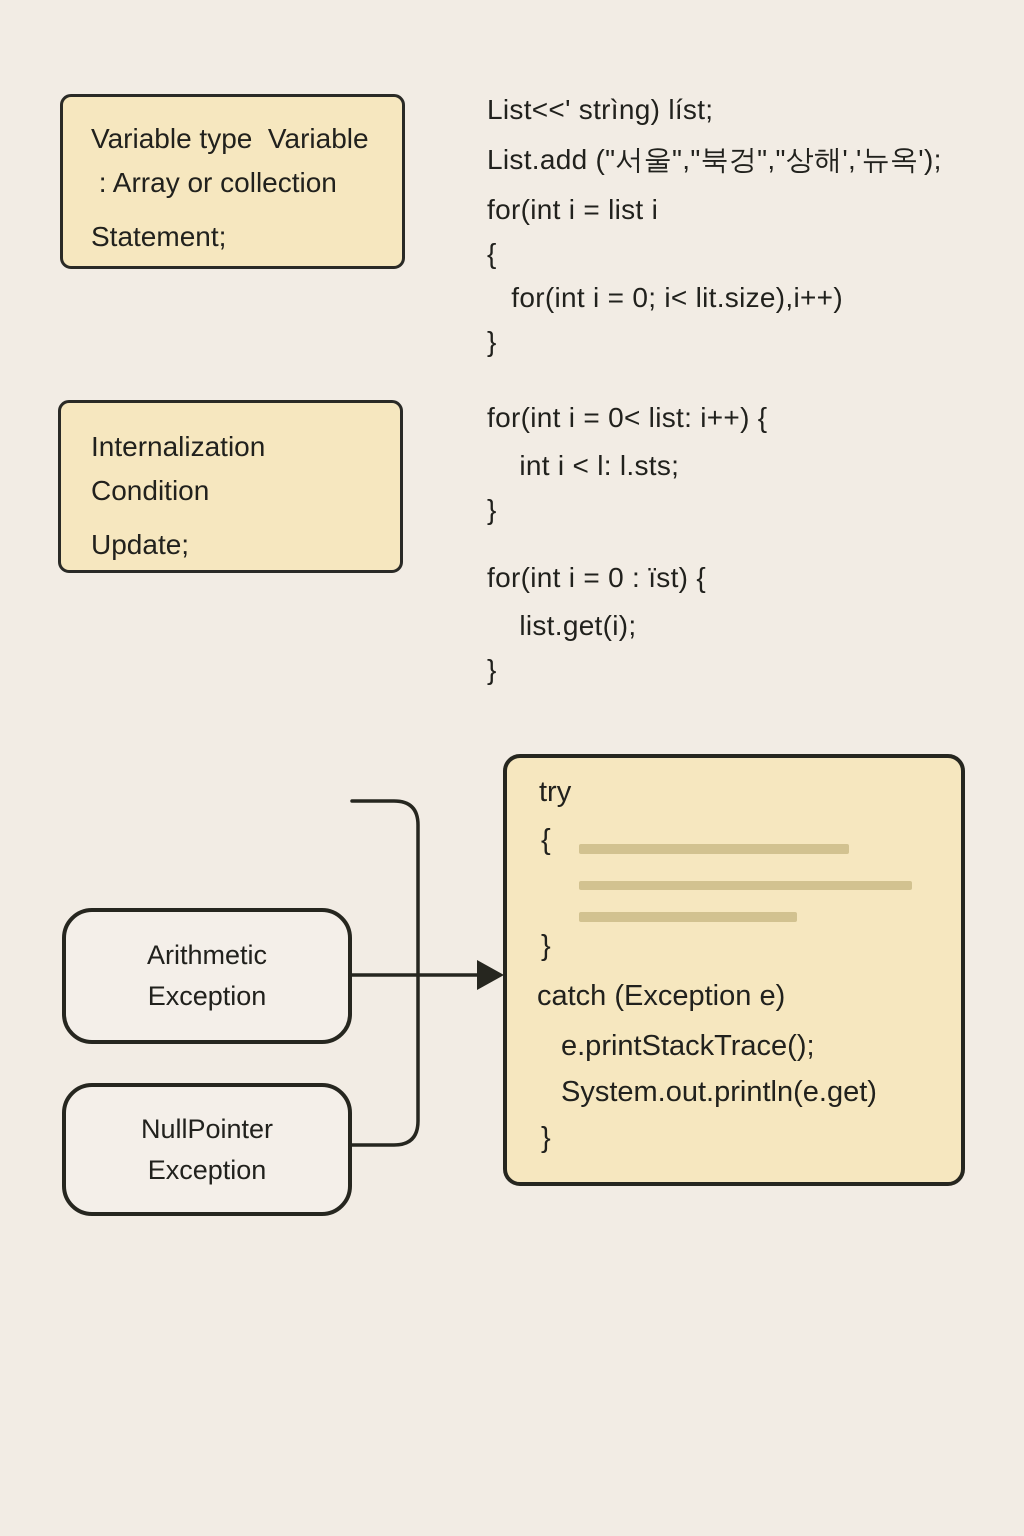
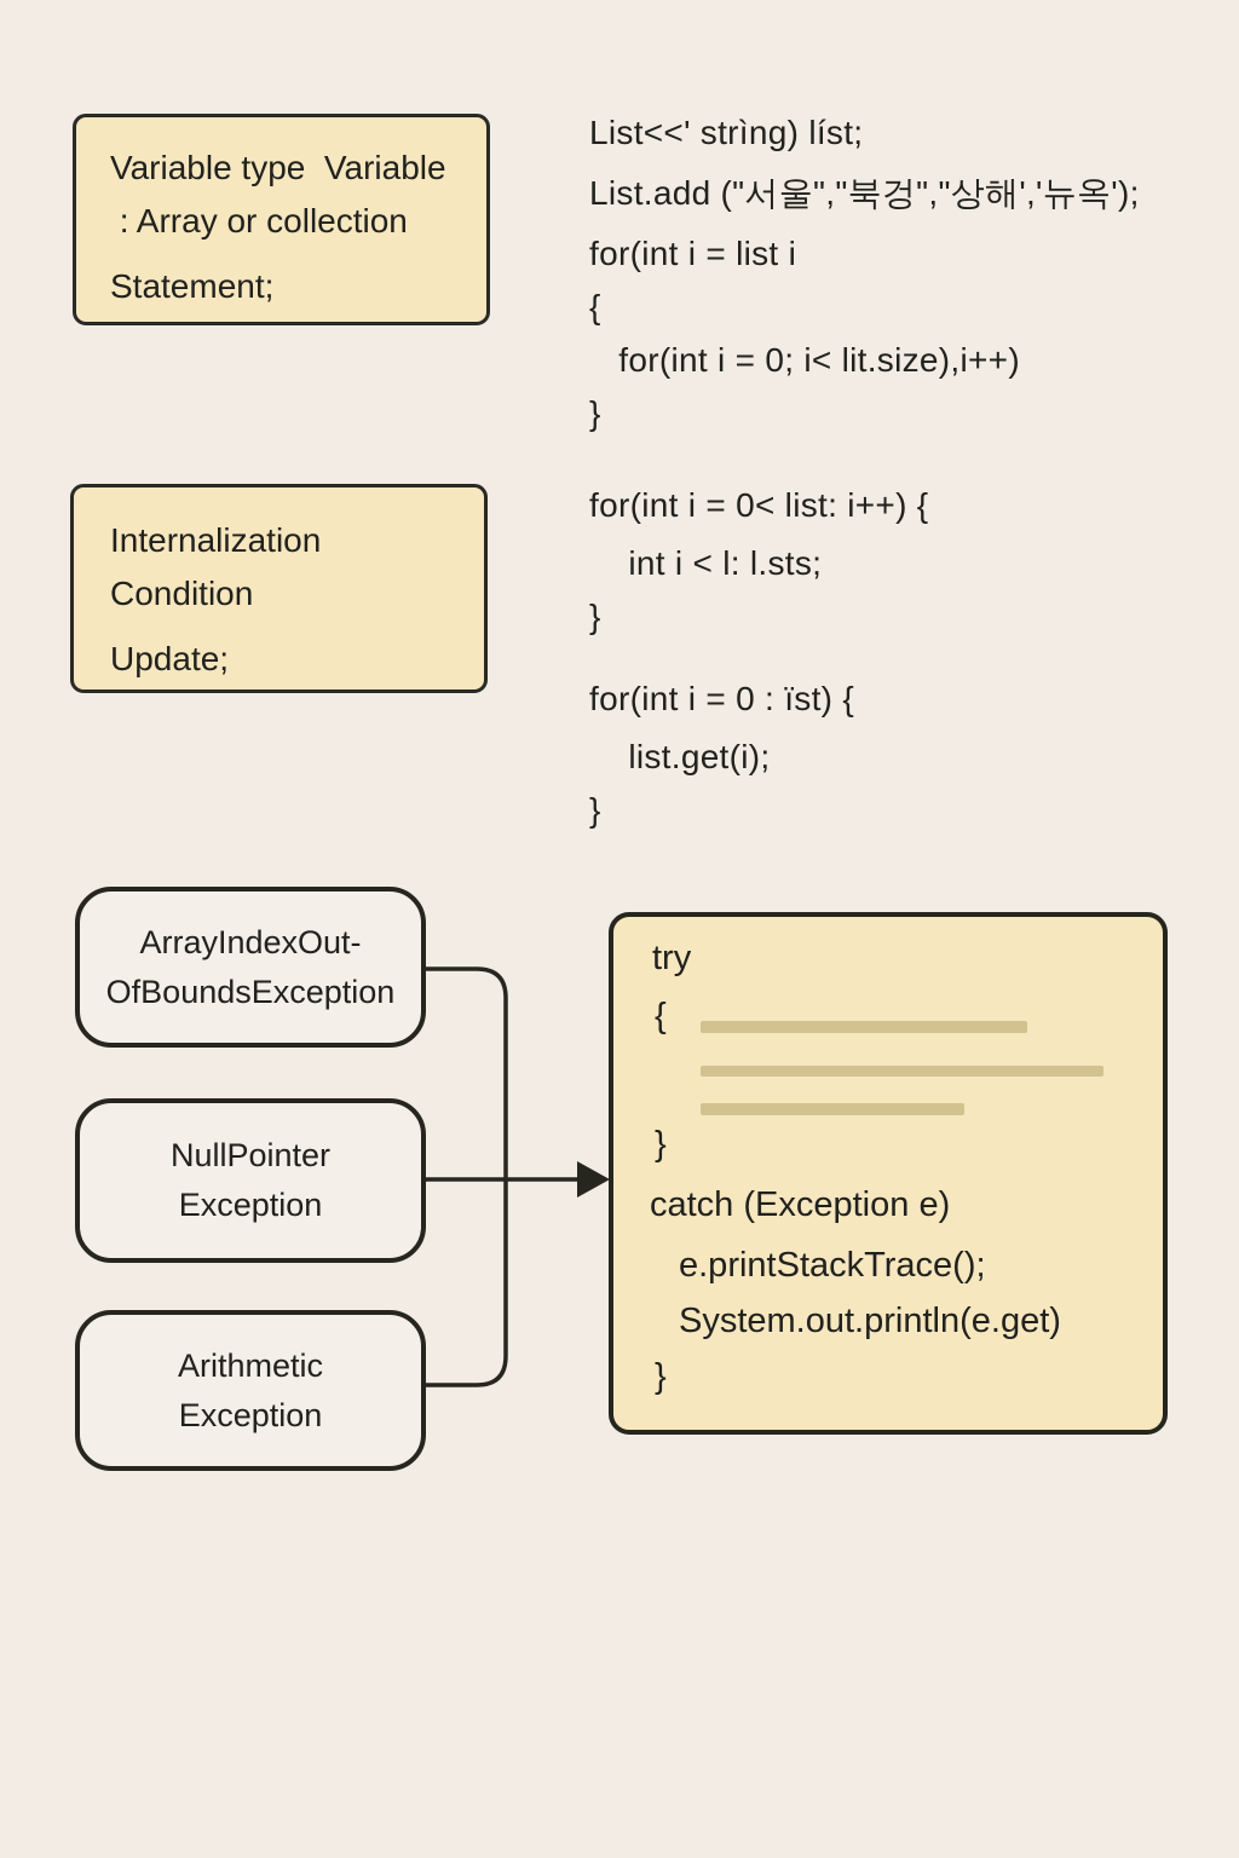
  Variable type Variable
  : Array or collection
  Statement;
  List<<' strìng) líst;
  List.add ("서울","북겅","상해','뉴옥');
  for(int i = list i
  {
  for(int i = 0; i< lit.size),i++)
  }
  Internalization
  Condition
  Update;
  for(int i = 0< list: i++) {
  int i < l: l.sts;
  }
  for(int i = 0 : ïst) {
  list.get(i);
  }
+ ArrayIndexOut-
+ OfBoundsException
- Arithmetic
+ NullPointer
  Exception
- NullPointer
+ Arithmetic
  Exception
  try
  {
  }
  catch (Exception e)
  e.printStackTrace();
  System.out.println(e.get)
  }
